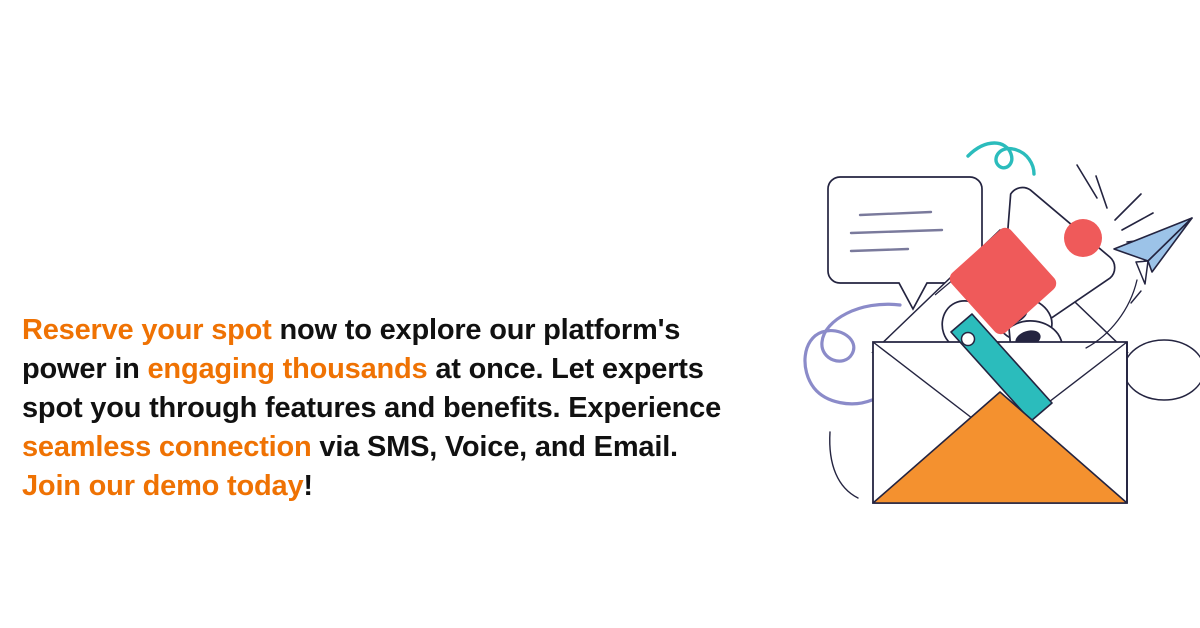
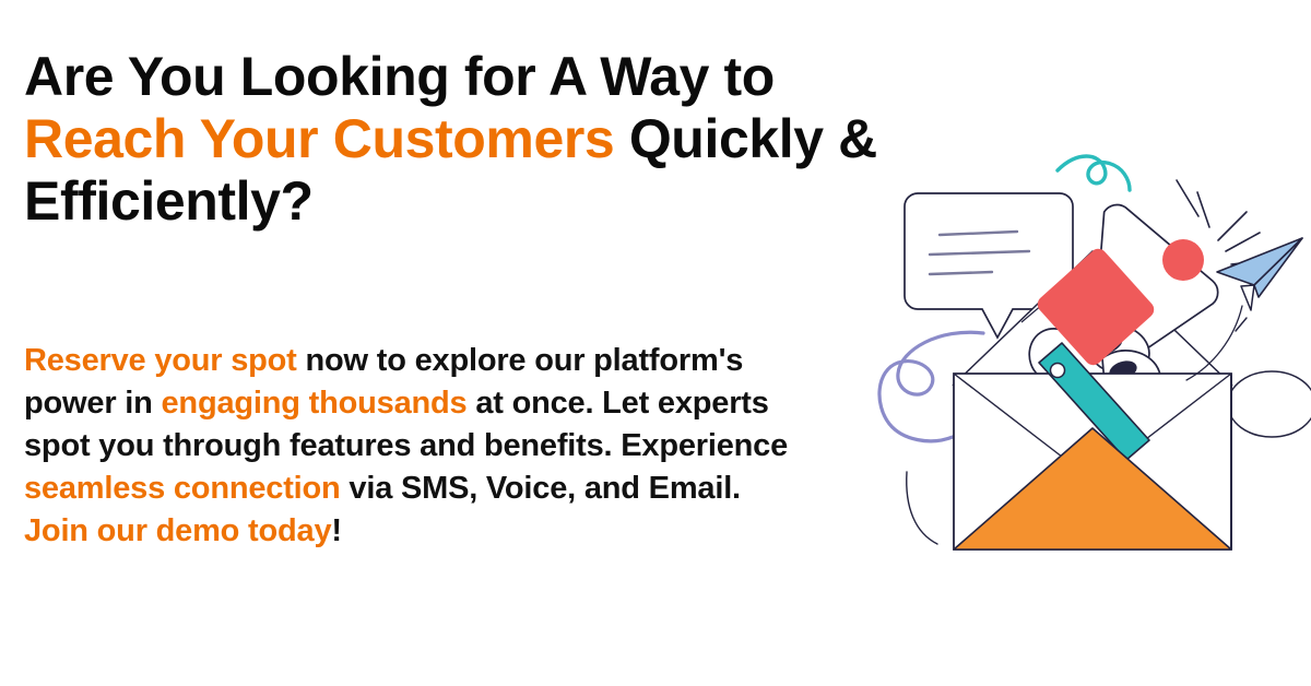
+ Are You Looking for A Way to Reach Your Customers Quickly & Efficiently?
  Reserve your spot now to explore our platform's power in engaging thousands at once. Let experts spot you through features and benefits. Experience seamless connection via SMS, Voice, and Email. Join our demo today!
